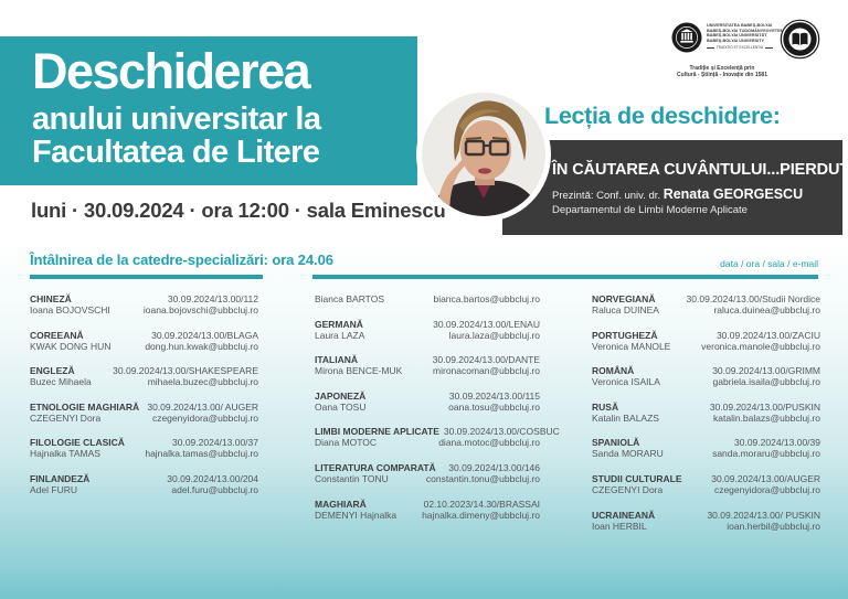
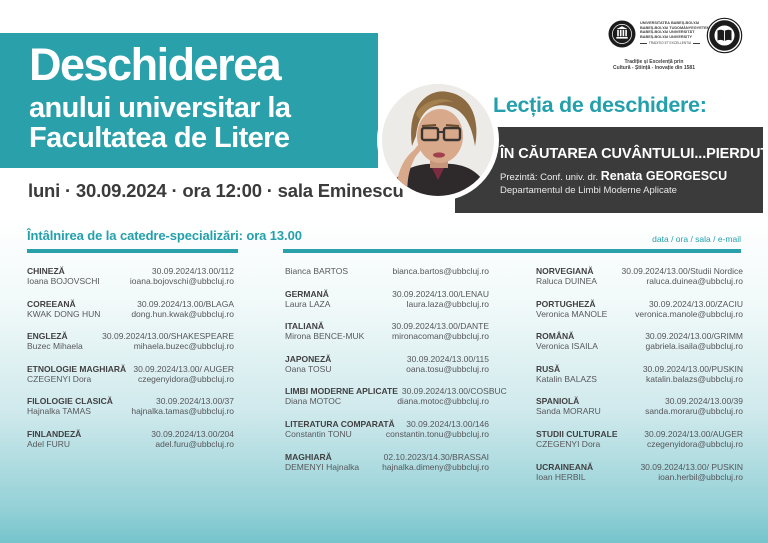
  Deschiderea
  anului universitar la
  Facultatea de Litere
  luni · 30.09.2024 · ora 12:00 · sala Eminescu
  Lecția de deschidere:
  ÎN CĂUTAREA CUVÂNTULUI...PIERDUT
  Prezintă: Conf. univ. dr. Renata GEORGESCU
  Departamentul de Limbi Moderne Aplicate
- Întâlnirea de la catedre-specializări: ora 24.06
+ Întâlnirea de la catedre-specializări: ora 13.00
  data / ora / sala / e-mail
  CHINEZĂ
  30.09.2024/13.00/112
  Ioana BOJOVSCHI
  ioana.bojovschi@ubbcluj.ro
  COREEANĂ
  30.09.2024/13.00/BLAGA
  KWAK DONG HUN
  dong.hun.kwak@ubbcluj.ro
  ENGLEZĂ
  30.09.2024/13.00/SHAKESPEARE
  Buzec Mihaela
  mihaela.buzec@ubbcluj.ro
  ETNOLOGIE MAGHIARĂ
  30.09.2024/13.00/ AUGER
  CZEGENYI Dora
  czegenyidora@ubbcluj.ro
  FILOLOGIE CLASICĂ
  30.09.2024/13.00/37
  Hajnalka TAMAS
  hajnalka.tamas@ubbcluj.ro
  FINLANDEZĂ
  30.09.2024/13.00/204
  Adel FURU
  adel.furu@ubbcluj.ro
  Bianca BARTOS
  bianca.bartos@ubbcluj.ro
  GERMANĂ
  30.09.2024/13.00/LENAU
  Laura LAZA
  laura.laza@ubbcluj.ro
  ITALIANĂ
  30.09.2024/13.00/DANTE
  Mirona BENCE-MUK
  mironacoman@ubbcluj.ro
  JAPONEZĂ
  30.09.2024/13.00/115
  Oana TOSU
  oana.tosu@ubbcluj.ro
  LIMBI MODERNE APLICATE
  30.09.2024/13.00/COSBUC
  Diana MOTOC
  diana.motoc@ubbcluj.ro
  LITERATURA COMPARATĂ
  30.09.2024/13.00/146
  Constantin TONU
  constantin.tonu@ubbcluj.ro
  MAGHIARĂ
  02.10.2023/14.30/BRASSAI
  DEMENYI Hajnalka
  hajnalka.dimeny@ubbcluj.ro
  NORVEGIANĂ
  30.09.2024/13.00/Studii Nordice
  Raluca DUINEA
  raluca.duinea@ubbcluj.ro
  PORTUGHEZĂ
  30.09.2024/13.00/ZACIU
  Veronica MANOLE
  veronica.manole@ubbcluj.ro
  ROMÂNĂ
  30.09.2024/13.00/GRIMM
  Veronica ISAILA
  gabriela.isaila@ubbcluj.ro
  RUSĂ
  30.09.2024/13.00/PUSKIN
  Katalin BALAZS
  katalin.balazs@ubbcluj.ro
  SPANIOLĂ
  30.09.2024/13.00/39
  Sanda MORARU
  sanda.moraru@ubbcluj.ro
  STUDII CULTURALE
  30.09.2024/13.00/AUGER
  CZEGENYI Dora
  czegenyidora@ubbcluj.ro
  UCRAINEANĂ
  30.09.2024/13.00/ PUSKIN
  Ioan HERBIL
  ioan.herbil@ubbcluj.ro
